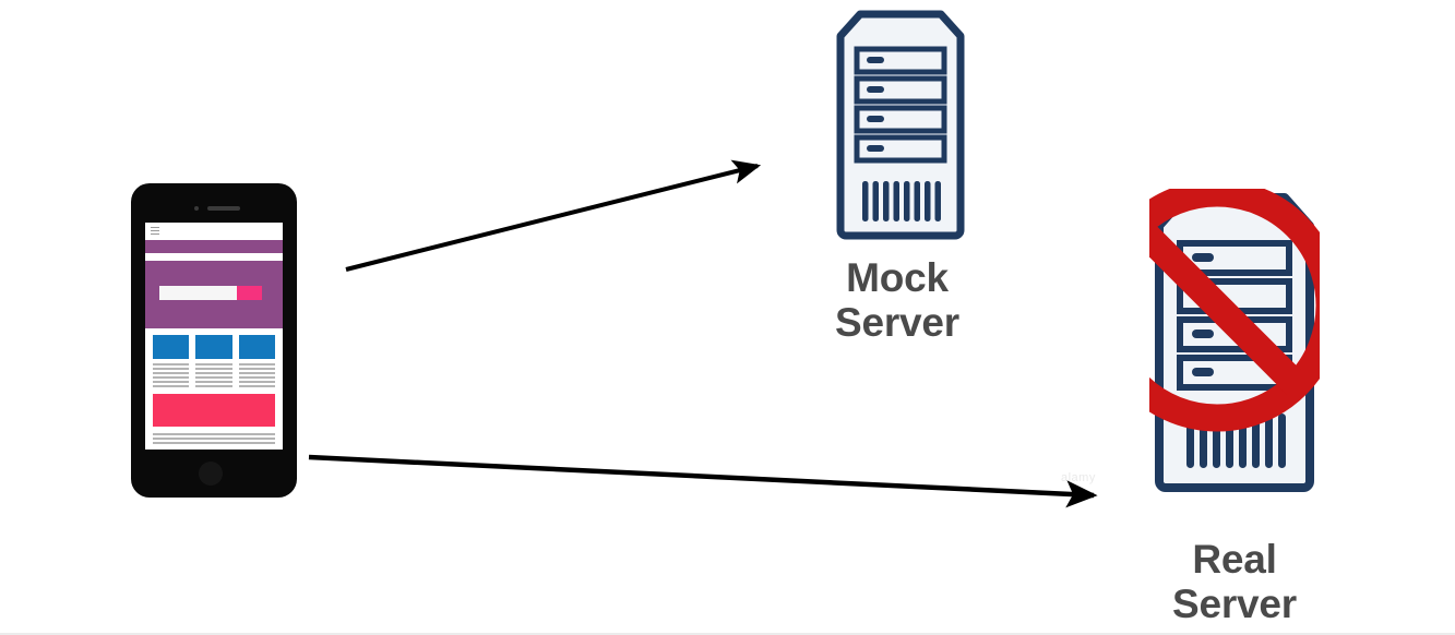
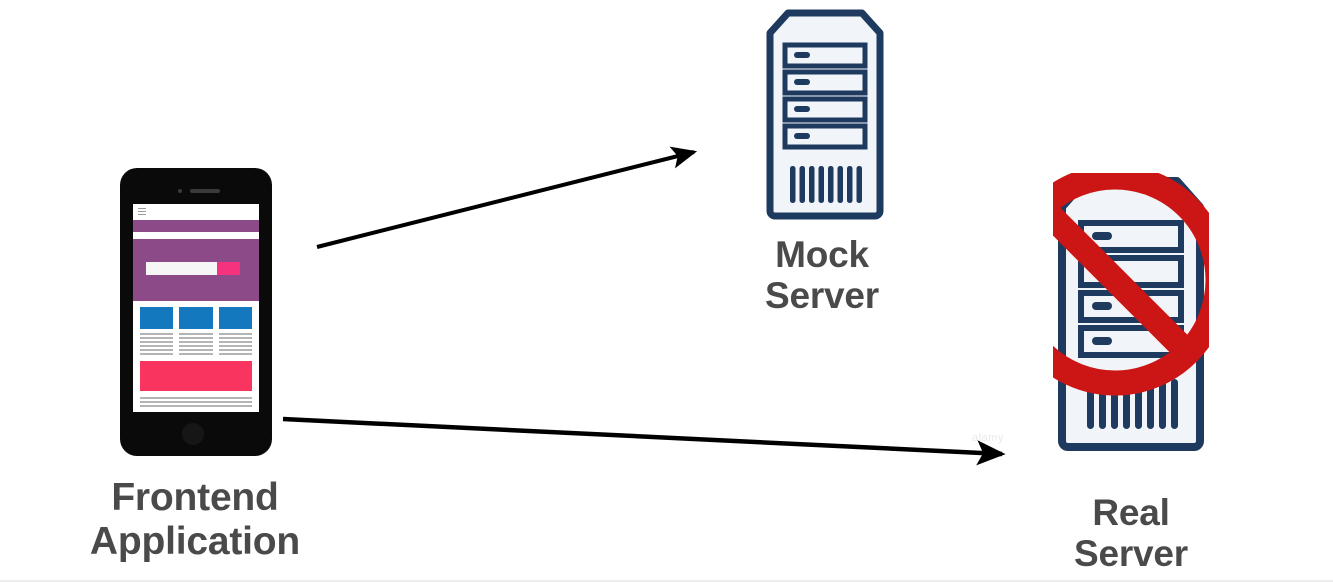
+ Frontend
+ Application
  Mock
  Server
  Real
  Server
  alamy
